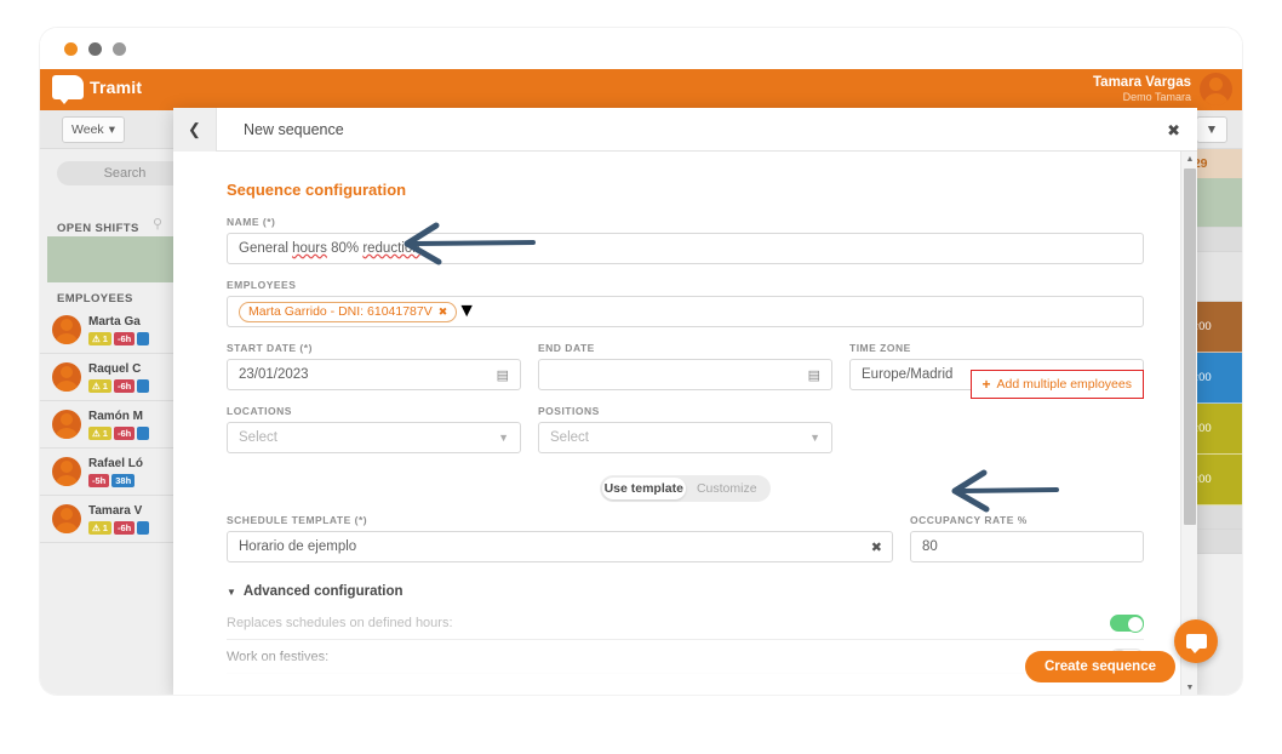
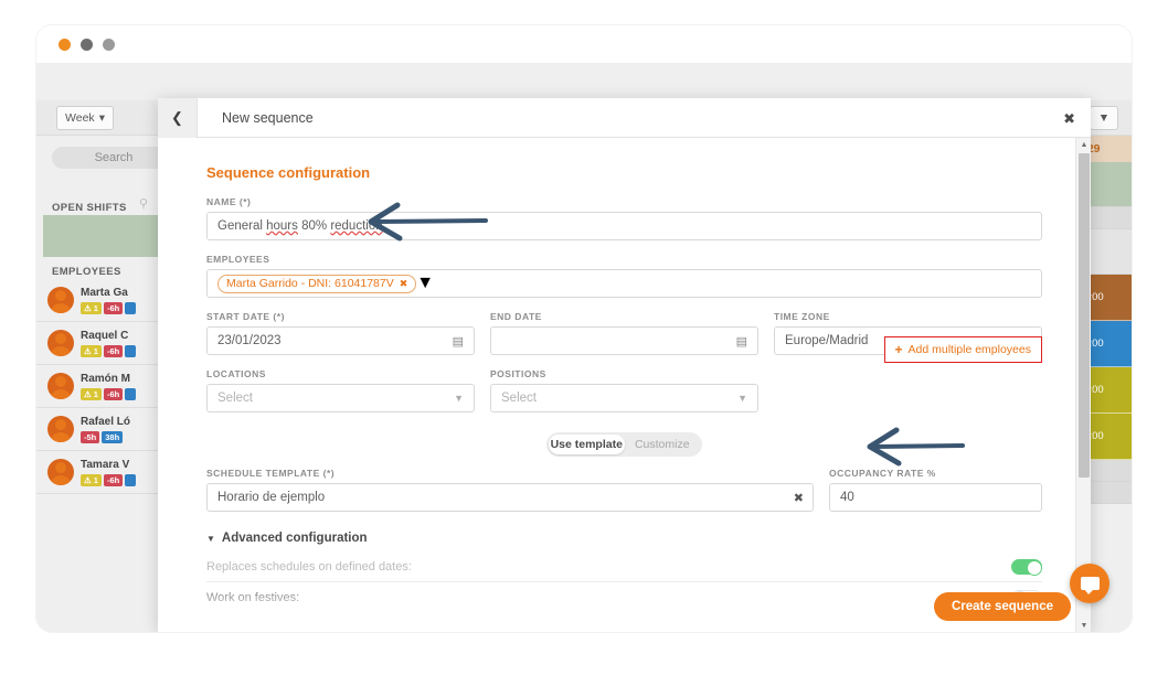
- Tramit
- Tamara Vargas
- Demo Tamara
  Week
  ▾
  ▼
  Search
  OPEN SHIFTS
  ⚲
  EMPLOYEES
  Marta Ga
  ⚠ 1
  -6h
  Raquel C
  ⚠ 1
  -6h
  Ramón M
  ⚠ 1
  -6h
  Rafael Ló
  -5h
  38h
  Tamara V
  ⚠ 1
  -6h
  ❮
  New sequence
  ✖
  Sequence configuration
  NAME (*)
  General hours 80% reductio
  EMPLOYEES
  Marta Garrido - DNI: 61041787V
  ✖
  ▼
  START DATE (*)
  23/01/2023
  ▤
  END DATE
  ▤
  TIME ZONE
  Europe/Madrid
  LOCATIONS
  Select
  ▼
  POSITIONS
  Select
  ▼
  Use template
  Customize
  SCHEDULE TEMPLATE (*)
  Horario de ejemplo
  ✖
  OCCUPANCY RATE %
- 80
+ 40
  ▼
  Advanced configuration
- Replaces schedules on defined hours:
+ Replaces schedules on defined dates:
  +
  Add multiple employees
  Create sequence
